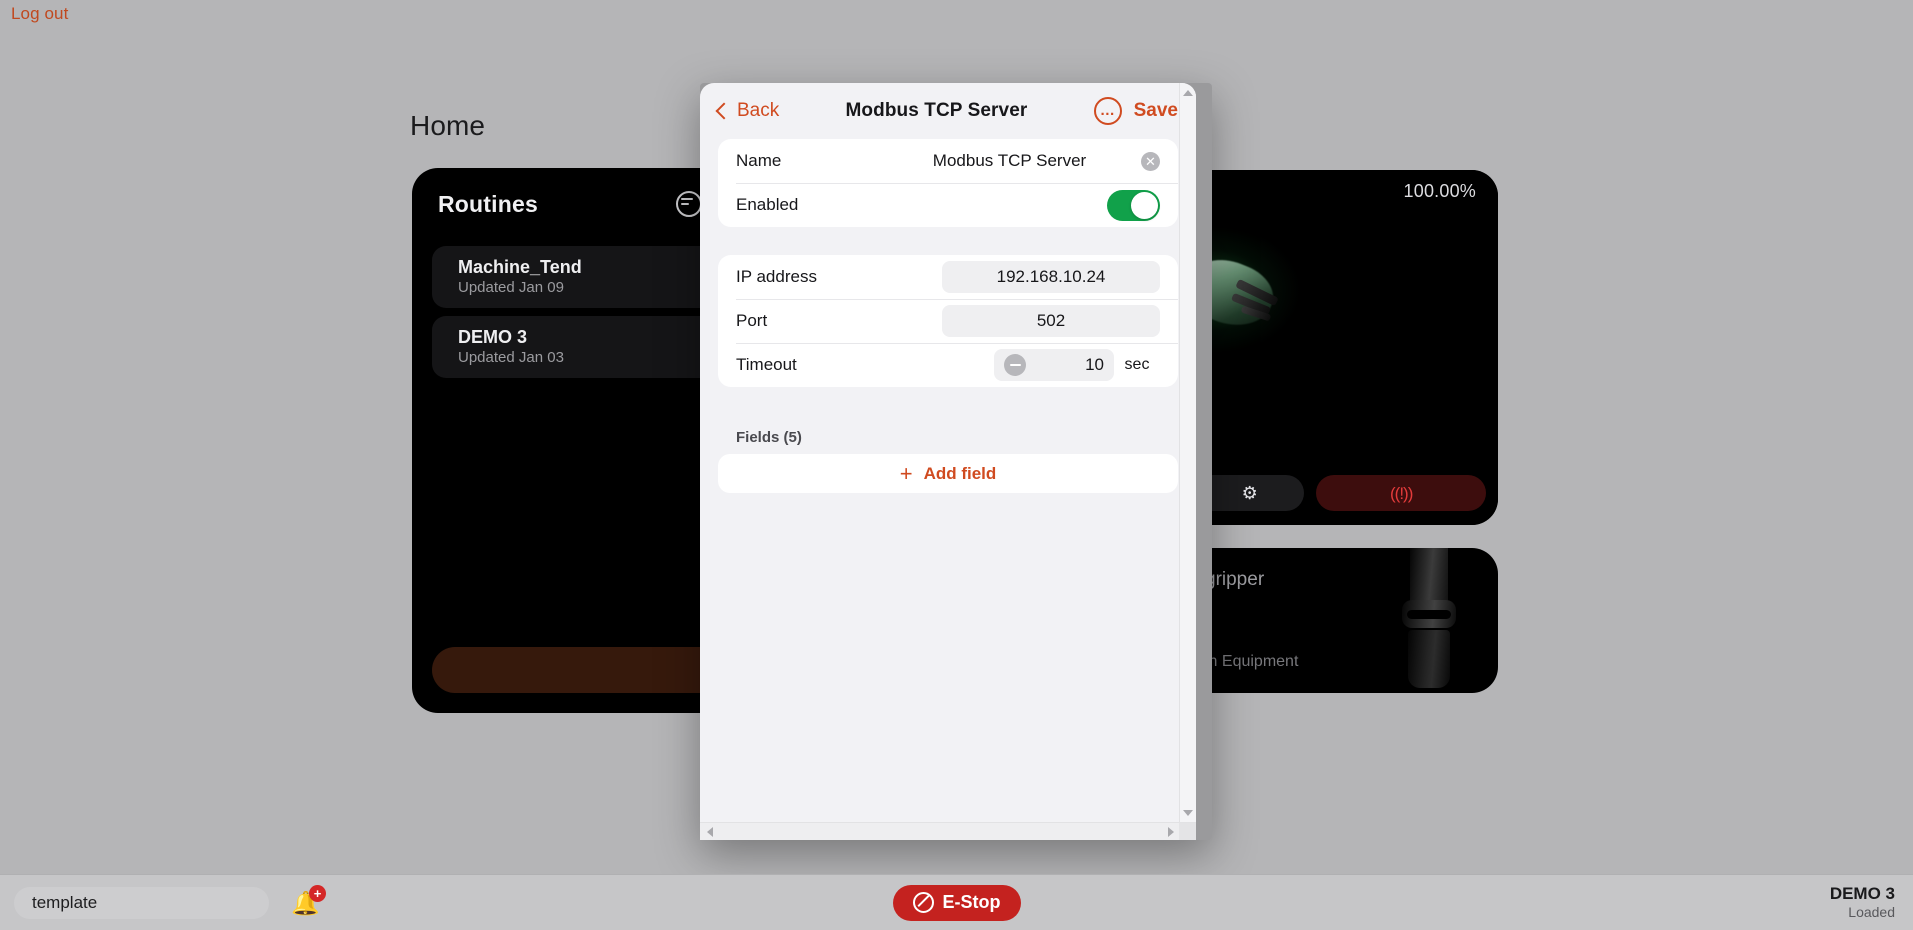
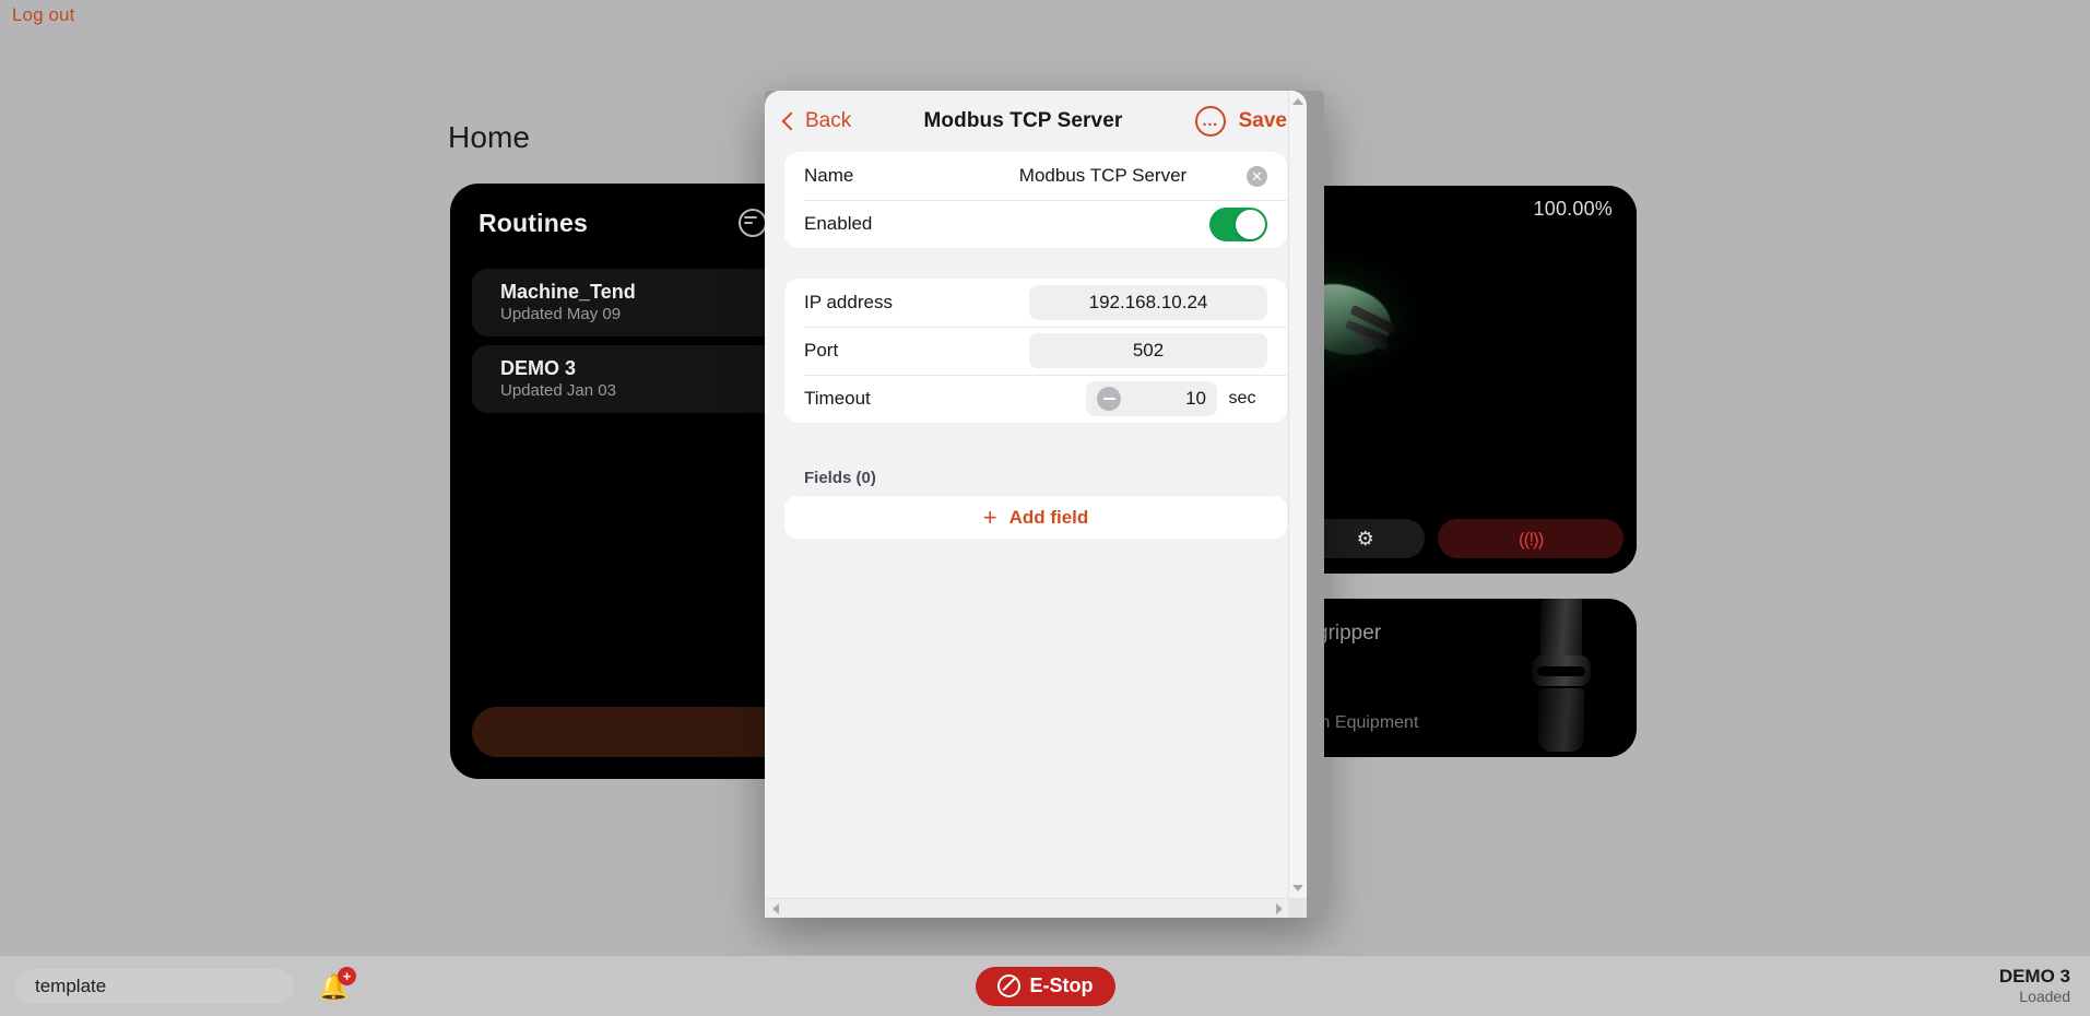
  Log out
  Home
  Routines
  Machine_Tend
- Updated Jan 09
+ Updated May 09
  DEMO 3
  Updated Jan 03
  100.00%
  ⚙
  ((!))
  ripper
  n Equipment
  Back
  Modbus TCP Server
  …
  Save
  Name
  Modbus TCP Server
  ✕
  Enabled
  IP address
  192.168.10.24
  Port
  502
  Timeout
  10
  sec
- Fields (5)
+ Fields (0)
  +
  Add field
  template
  🔔
  +
  E-Stop
  DEMO 3
  Loaded
